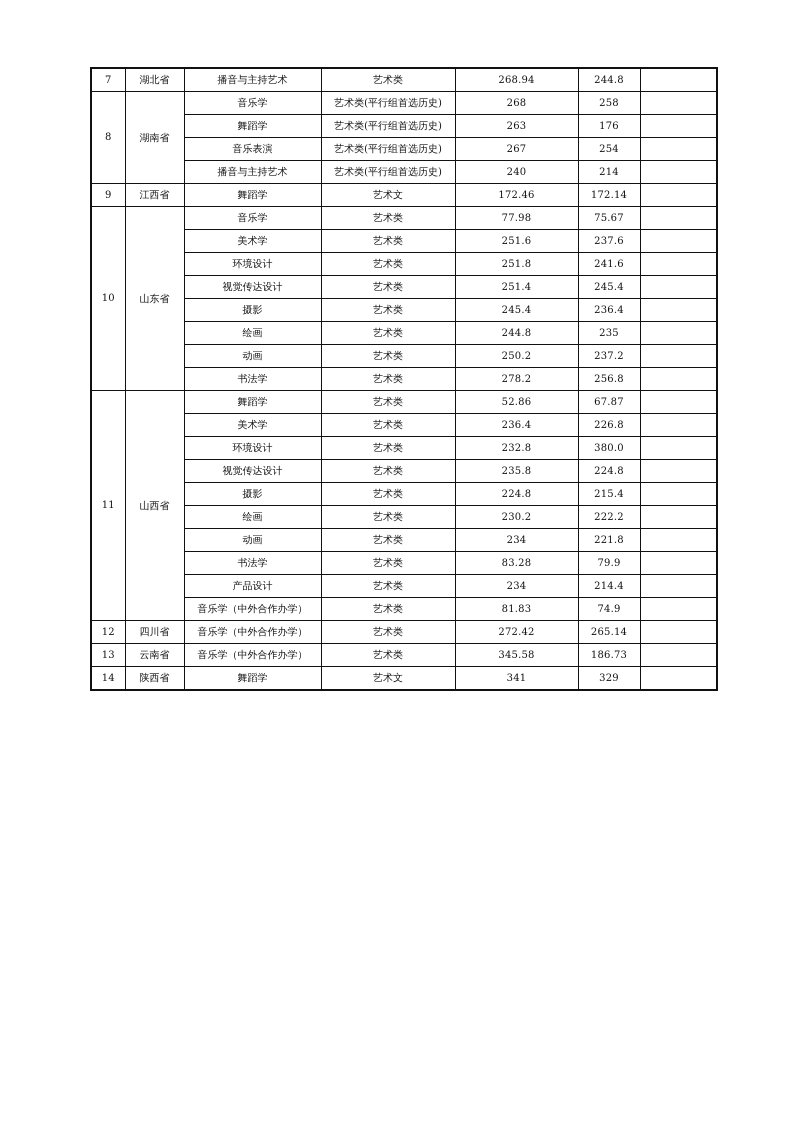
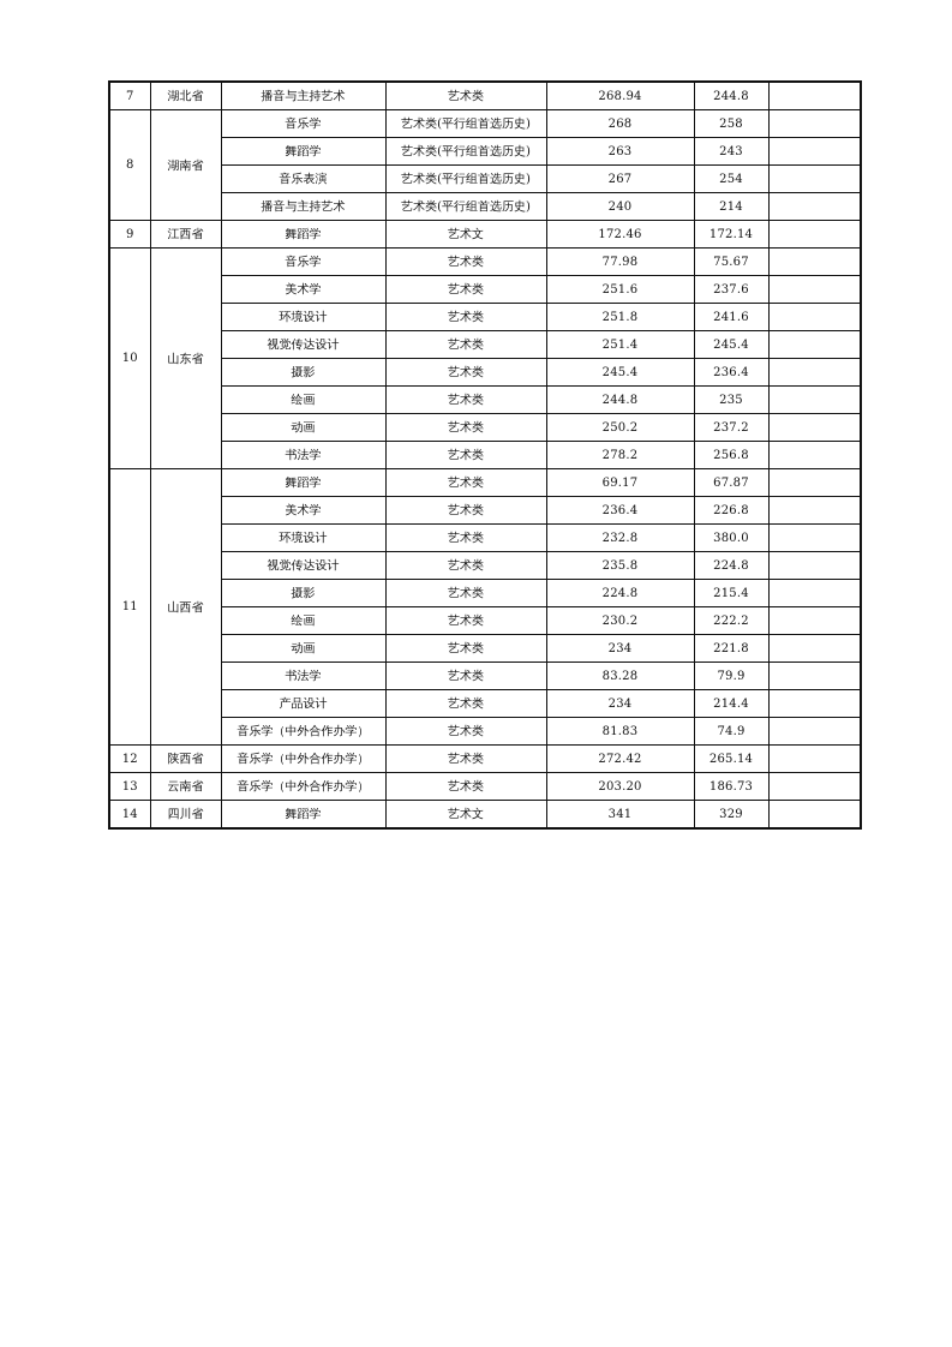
  7	湖北省	播音与主持艺术	艺术类	268.94	244.8
  8	湖南省	音乐学	艺术类(平行组首选历史)	268	258
- 舞蹈学	艺术类(平行组首选历史)	263	176
+ 舞蹈学	艺术类(平行组首选历史)	263	243
  音乐表演	艺术类(平行组首选历史)	267	254
  播音与主持艺术	艺术类(平行组首选历史)	240	214
  9	江西省	舞蹈学	艺术文	172.46	172.14
  10	山东省	音乐学	艺术类	77.98	75.67
  美术学	艺术类	251.6	237.6
  环境设计	艺术类	251.8	241.6
  视觉传达设计	艺术类	251.4	245.4
  摄影	艺术类	245.4	236.4
  绘画	艺术类	244.8	235
  动画	艺术类	250.2	237.2
  书法学	艺术类	278.2	256.8
- 11	山西省	舞蹈学	艺术类	52.86	67.87
+ 11	山西省	舞蹈学	艺术类	69.17	67.87
  美术学	艺术类	236.4	226.8
  环境设计	艺术类	232.8	380.0
  视觉传达设计	艺术类	235.8	224.8
  摄影	艺术类	224.8	215.4
  绘画	艺术类	230.2	222.2
  动画	艺术类	234	221.8
  书法学	艺术类	83.28	79.9
  产品设计	艺术类	234	214.4
  音乐学（中外合作办学）	艺术类	81.83	74.9
- 12	四川省	音乐学（中外合作办学）	艺术类	272.42	265.14
+ 12	陕西省	音乐学（中外合作办学）	艺术类	272.42	265.14
- 13	云南省	音乐学（中外合作办学）	艺术类	345.58	186.73
+ 13	云南省	音乐学（中外合作办学）	艺术类	203.20	186.73
- 14	陕西省	舞蹈学	艺术文	341	329
+ 14	四川省	舞蹈学	艺术文	341	329
